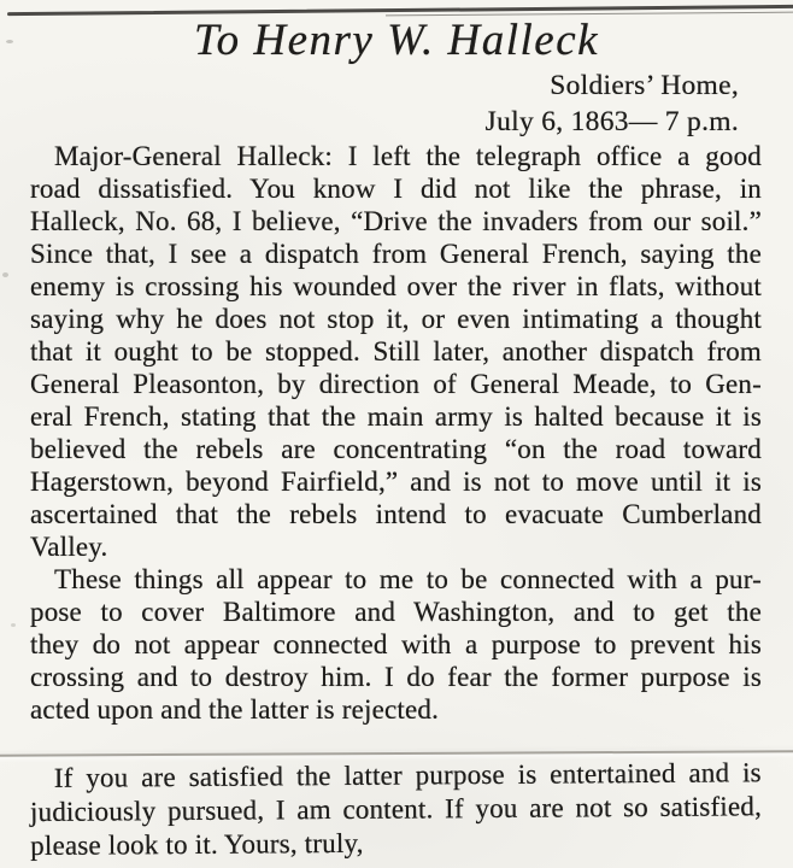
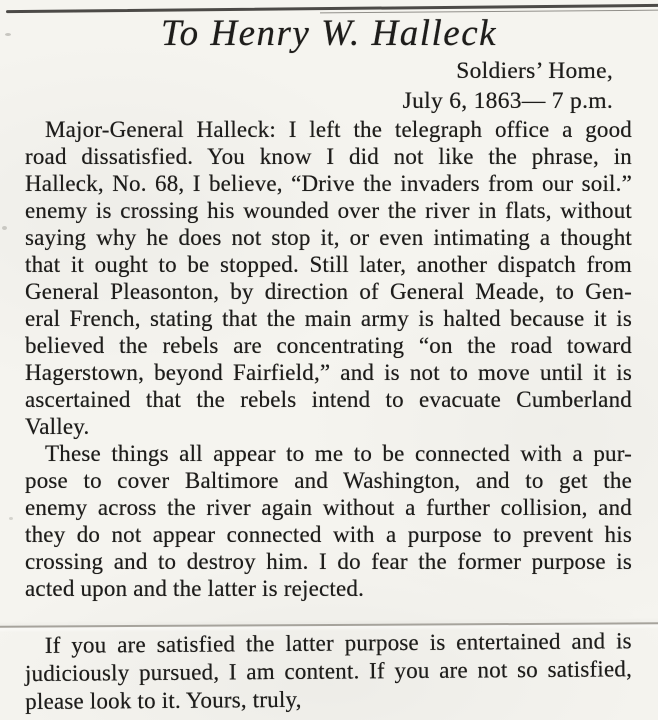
  To Henry W. Halleck
  Soldiers’ Home,
  July 6, 1863— 7 p.m.
  Major-General Halleck: I left the telegraph office a good
  road dissatisfied. You know I did not like the phrase, in
  Halleck, No. 68, I believe, “Drive the invaders from our soil.”
- Since that, I see a dispatch from General French, saying the
  enemy is crossing his wounded over the river in flats, without
  saying why he does not stop it, or even intimating a thought
  that it ought to be stopped. Still later, another dispatch from
  General Pleasonton, by direction of General Meade, to Gen-
  eral French, stating that the main army is halted because it is
  believed the rebels are concentrating “on the road toward
  Hagerstown, beyond Fairfield,” and is not to move until it is
  ascertained that the rebels intend to evacuate Cumberland
  Valley.
  These things all appear to me to be connected with a pur-
  pose to cover Baltimore and Washington, and to get the
+ enemy across the river again without a further collision, and
  they do not appear connected with a purpose to prevent his
  crossing and to destroy him. I do fear the former purpose is
  acted upon and the latter is rejected.
  If you are satisfied the latter purpose is entertained and is
  judiciously pursued, I am content. If you are not so satisfied,
  please look to it. Yours, truly,
